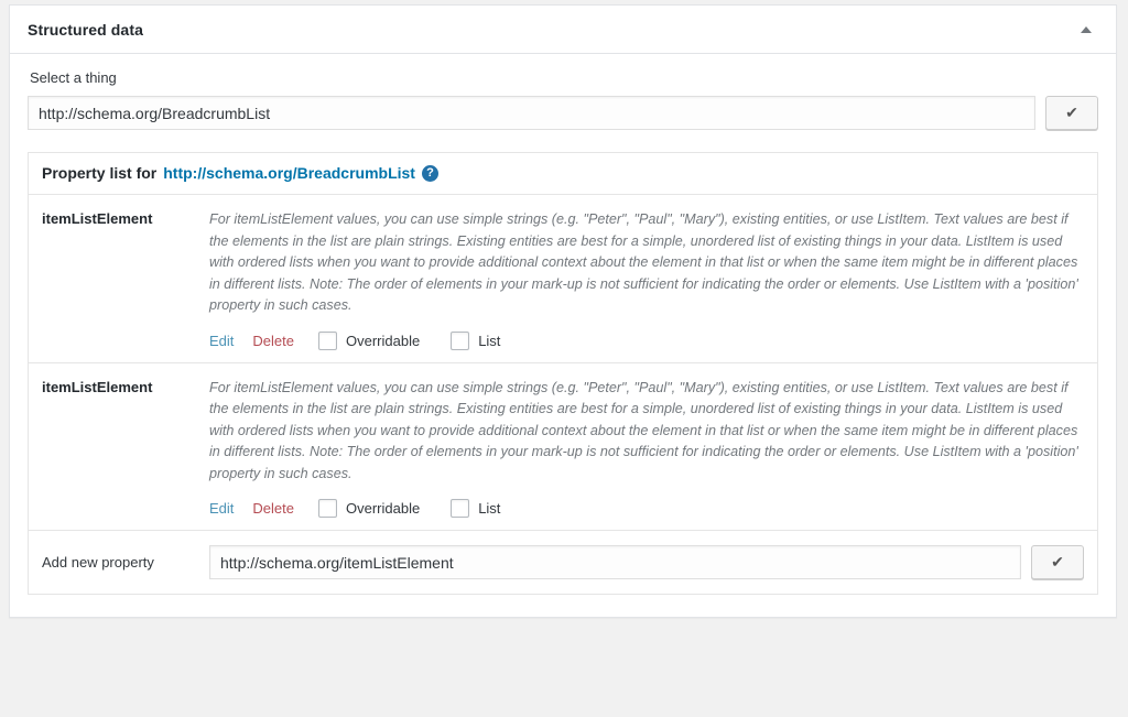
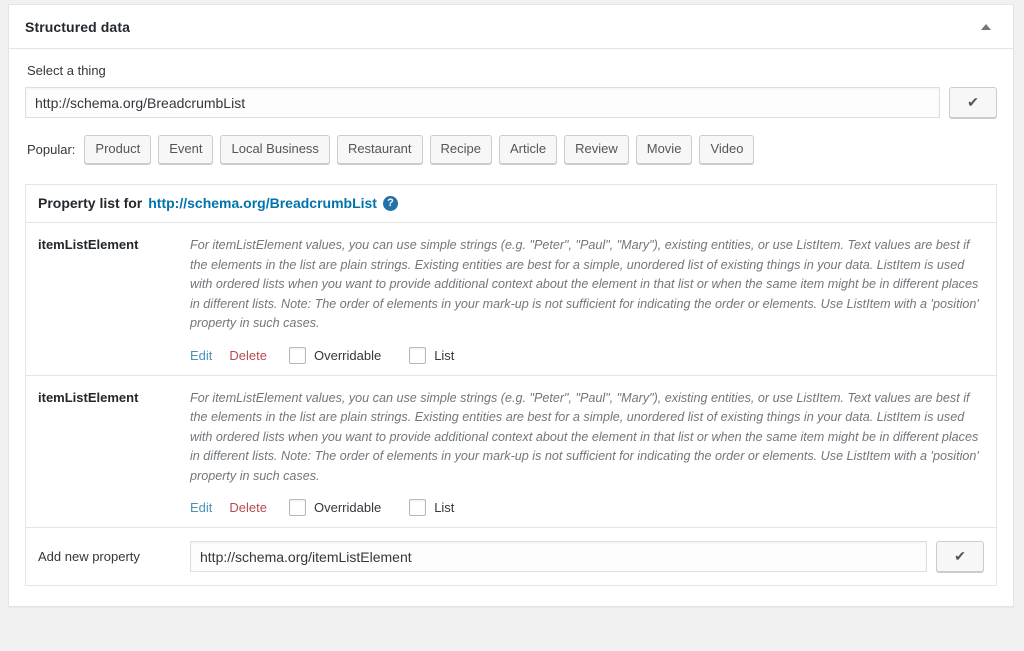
  Structured data
  Select a thing
  http://schema.org/BreadcrumbList
  ✔
+ Popular:
+ Product
+ Event
+ Local Business
+ Restaurant
+ Recipe
+ Article
+ Review
+ Movie
+ Video
  Property list for
  http://schema.org/BreadcrumbList
  ?
  itemListElement
  For itemListElement values, you can use simple strings (e.g. "Peter", "Paul", "Mary"), existing entities, or use ListItem. Text values are best if the elements in the list are plain strings. Existing entities are best for a simple, unordered list of existing things in your data. ListItem is used with ordered lists when you want to provide additional context about the element in that list or when the same item might be in different places in different lists. Note: The order of elements in your mark-up is not sufficient for indicating the order or elements. Use ListItem with a 'position' property in such cases.
  Edit
  Delete
  Overridable
  List
  itemListElement
  For itemListElement values, you can use simple strings (e.g. "Peter", "Paul", "Mary"), existing entities, or use ListItem. Text values are best if the elements in the list are plain strings. Existing entities are best for a simple, unordered list of existing things in your data. ListItem is used with ordered lists when you want to provide additional context about the element in that list or when the same item might be in different places in different lists. Note: The order of elements in your mark-up is not sufficient for indicating the order or elements. Use ListItem with a 'position' property in such cases.
  Edit
  Delete
  Overridable
  List
  Add new property
  http://schema.org/itemListElement
  ✔
